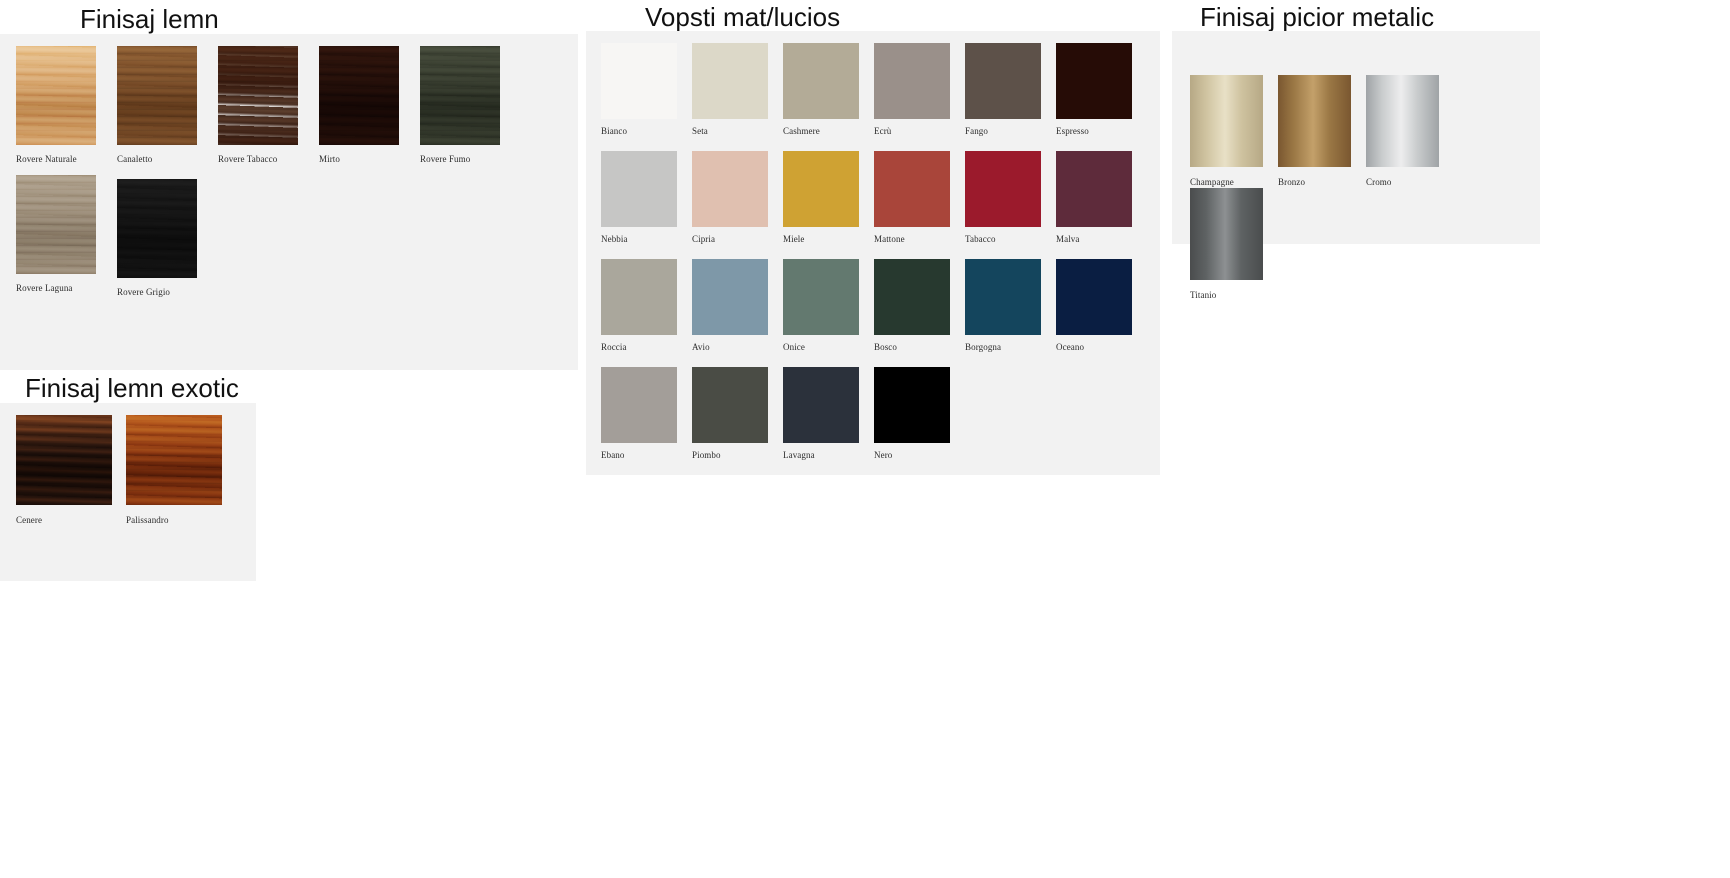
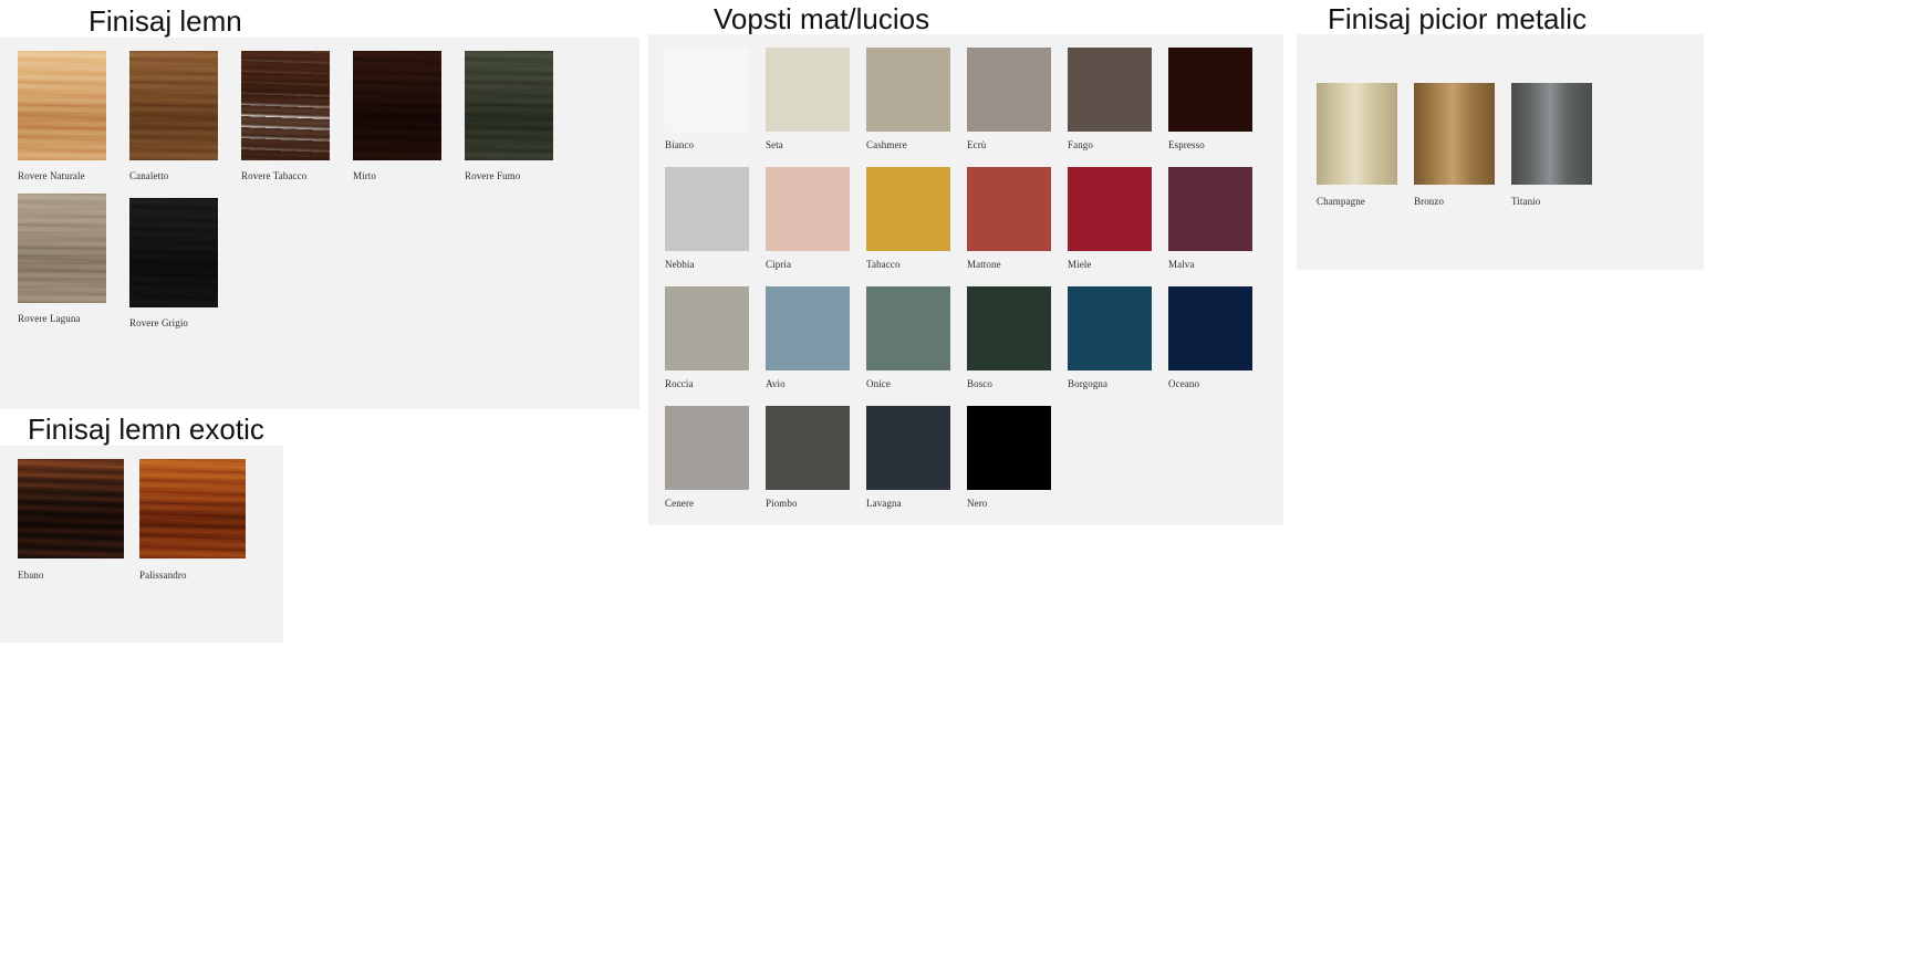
  Finisaj lemn
  Rovere Naturale
  Canaletto
  Rovere Tabacco
  Mirto
  Rovere Fumo
  Rovere Laguna
  Rovere Grigio
  Finisaj lemn exotic
- Cenere
+ Ebano
  Palissandro
  Vopsti mat/lucios
  Bianco
  Seta
  Cashmere
  Ecrù
  Fango
  Espresso
  Nebbia
  Cipria
- Miele
+ Tabacco
  Mattone
- Tabacco
+ Miele
  Malva
  Roccia
  Avio
  Onice
  Bosco
  Borgogna
  Oceano
- Ebano
+ Cenere
  Piombo
  Lavagna
  Nero
  Finisaj picior metalic
  Champagne
  Bronzo
- Cromo
  Titanio
